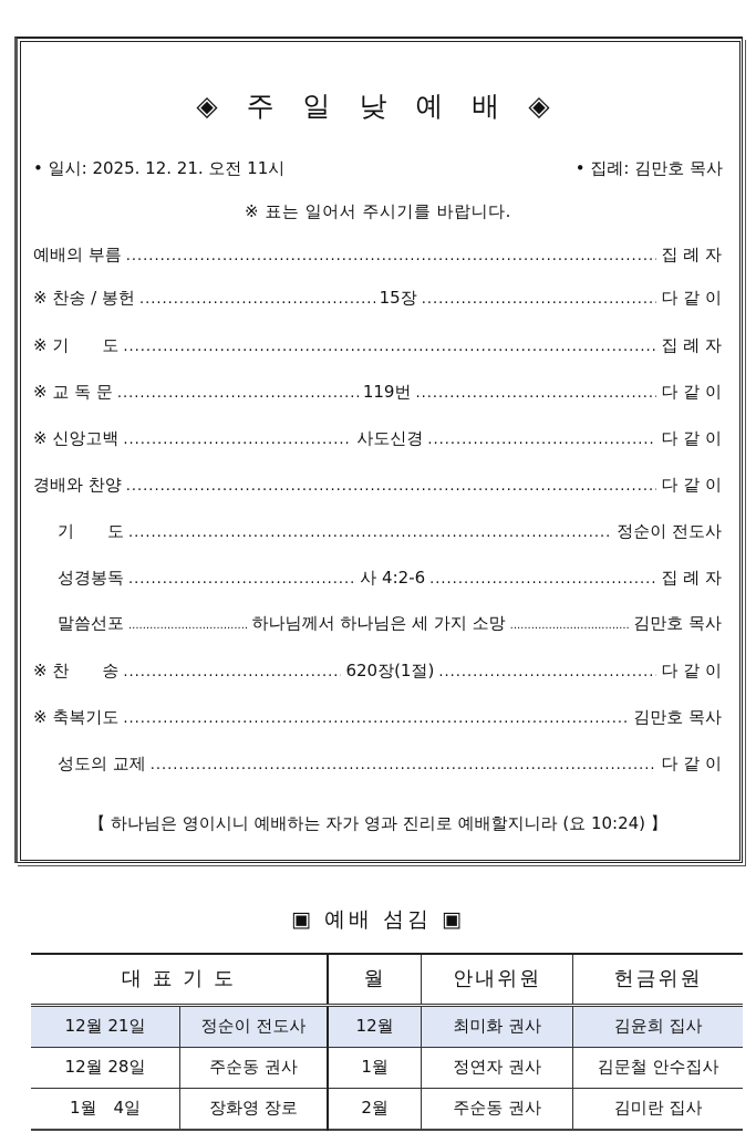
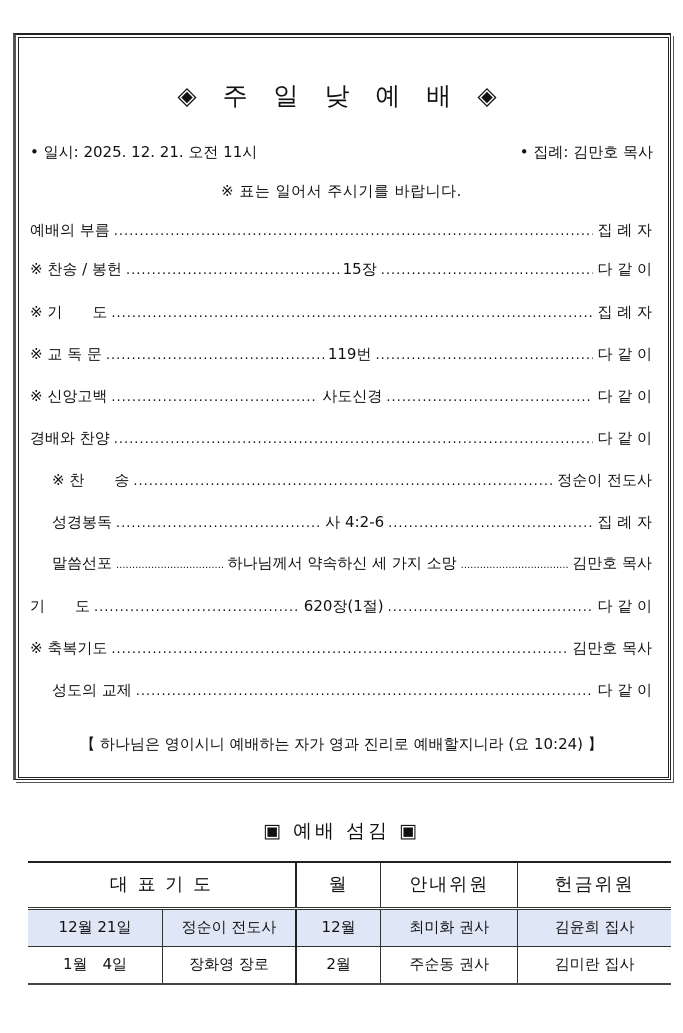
  ◈ 주 일 낮 예 배 ◈
  • 일시: 2025. 12. 21. 오전 11시
  • 집례: 김만호 목사
  ※ 표는 일어서 주시기를 바랍니다.
  예배의 부름
  집 례 자
  ※ 찬송 / 봉헌
  15장
  다 같 이
  ※ 기 도
  집 례 자
  ※ 교 독 문
  119번
  다 같 이
  ※ 신앙고백
  사도신경
  다 같 이
  경배와 찬양
  다 같 이
- 기 도
+ ※ 찬 송
  정순이 전도사
  성경봉독
  사 4:2-6
  집 례 자
  말씀선포
- 하나님께서 하나님은 세 가지 소망
+ 하나님께서 약속하신 세 가지 소망
  김만호 목사
- ※ 찬 송
+ 기 도
  620장(1절)
  다 같 이
  ※ 축복기도
  김만호 목사
  성도의 교제
  다 같 이
  【 하나님은 영이시니 예배하는 자가 영과 진리로 예배할지니라 (요 10:24) 】
  ▣ 예배 섬김 ▣
  대 표 기 도	월	안내위원	헌금위원
  12월 21일	정순이 전도사	12월	최미화 권사	김윤희 집사
- 12월 28일	주순동 권사	1월	정연자 권사	김문철 안수집사
  1월 4일	장화영 장로	2월	주순동 권사	김미란 집사
